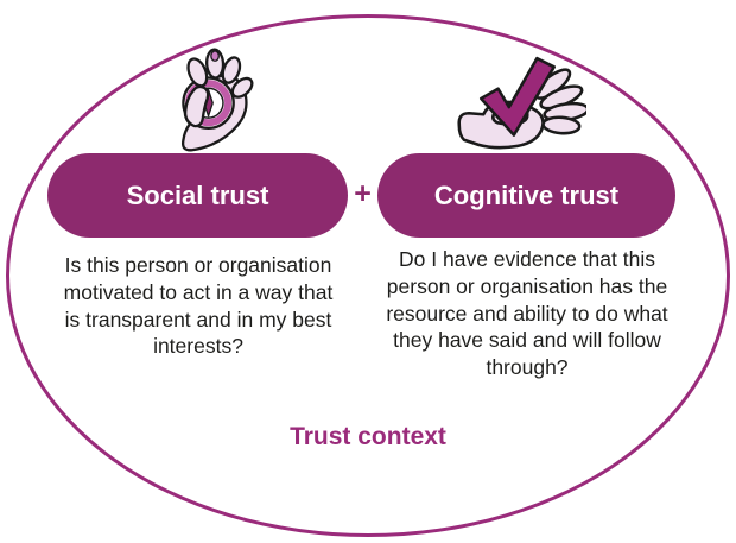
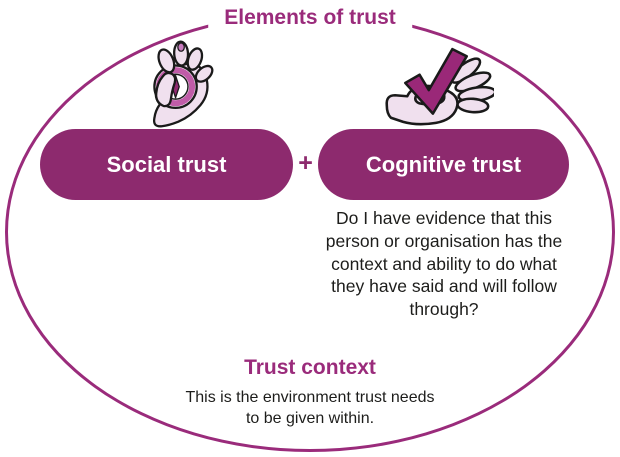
+ Elements of trust
  Social trust
  +
  Cognitive trust
- Is this person or organisation motivated to act in a way that is transparent and in my best interests?
- Do I have evidence that this person or organisation has the resource and ability to do what they have said and will follow through?
+ Do I have evidence that this person or organisation has the context and ability to do what they have said and will follow through?
  Trust context
+ This is the environment trust needs to be given within.
